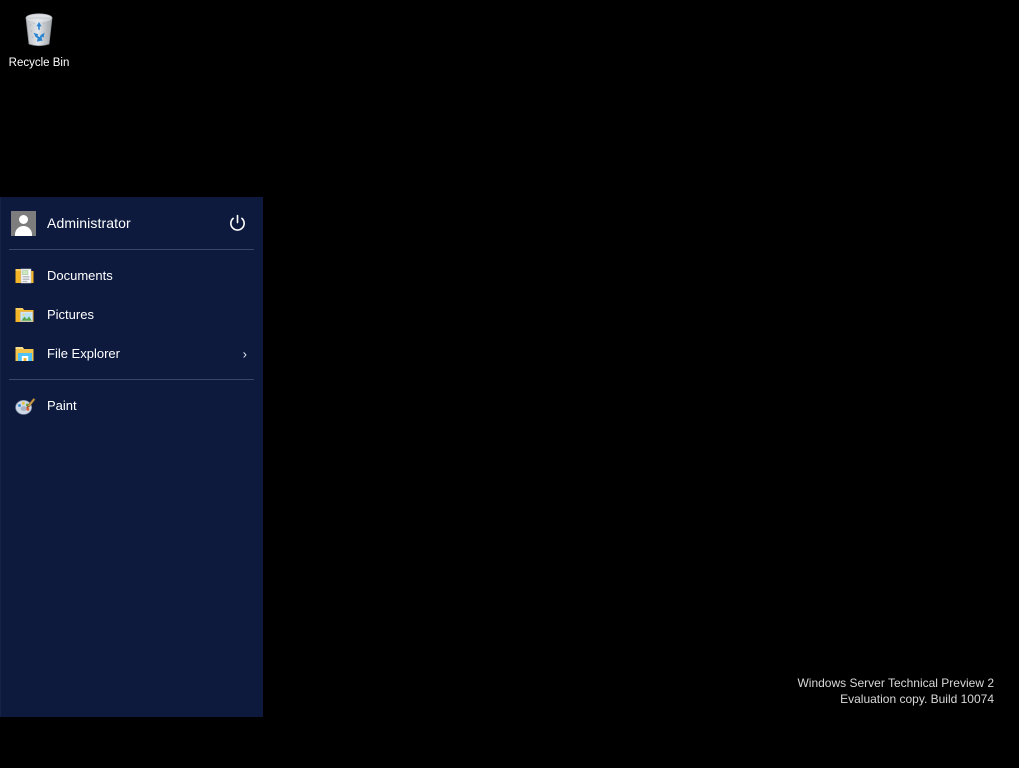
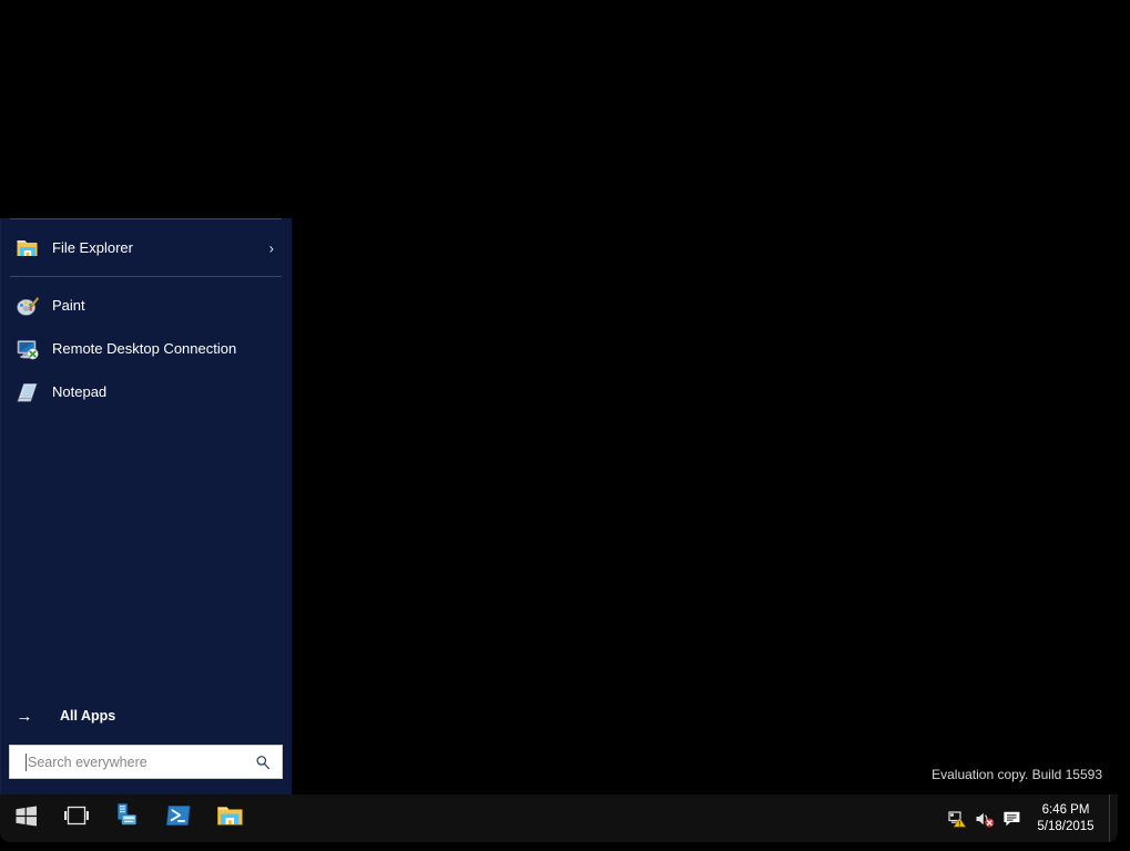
- Recycle Bin
- Windows Server Technical Preview 2
- Evaluation copy. Build 10074
+ Evaluation copy. Build 15593
- Administrator
- Documents
- Pictures
  File Explorer
  ›
  Paint
+ Remote Desktop Connection
+ Notepad
+ →
+ All Apps
+ Search everywhere
+ 6:46 PM
+ 5/18/2015
